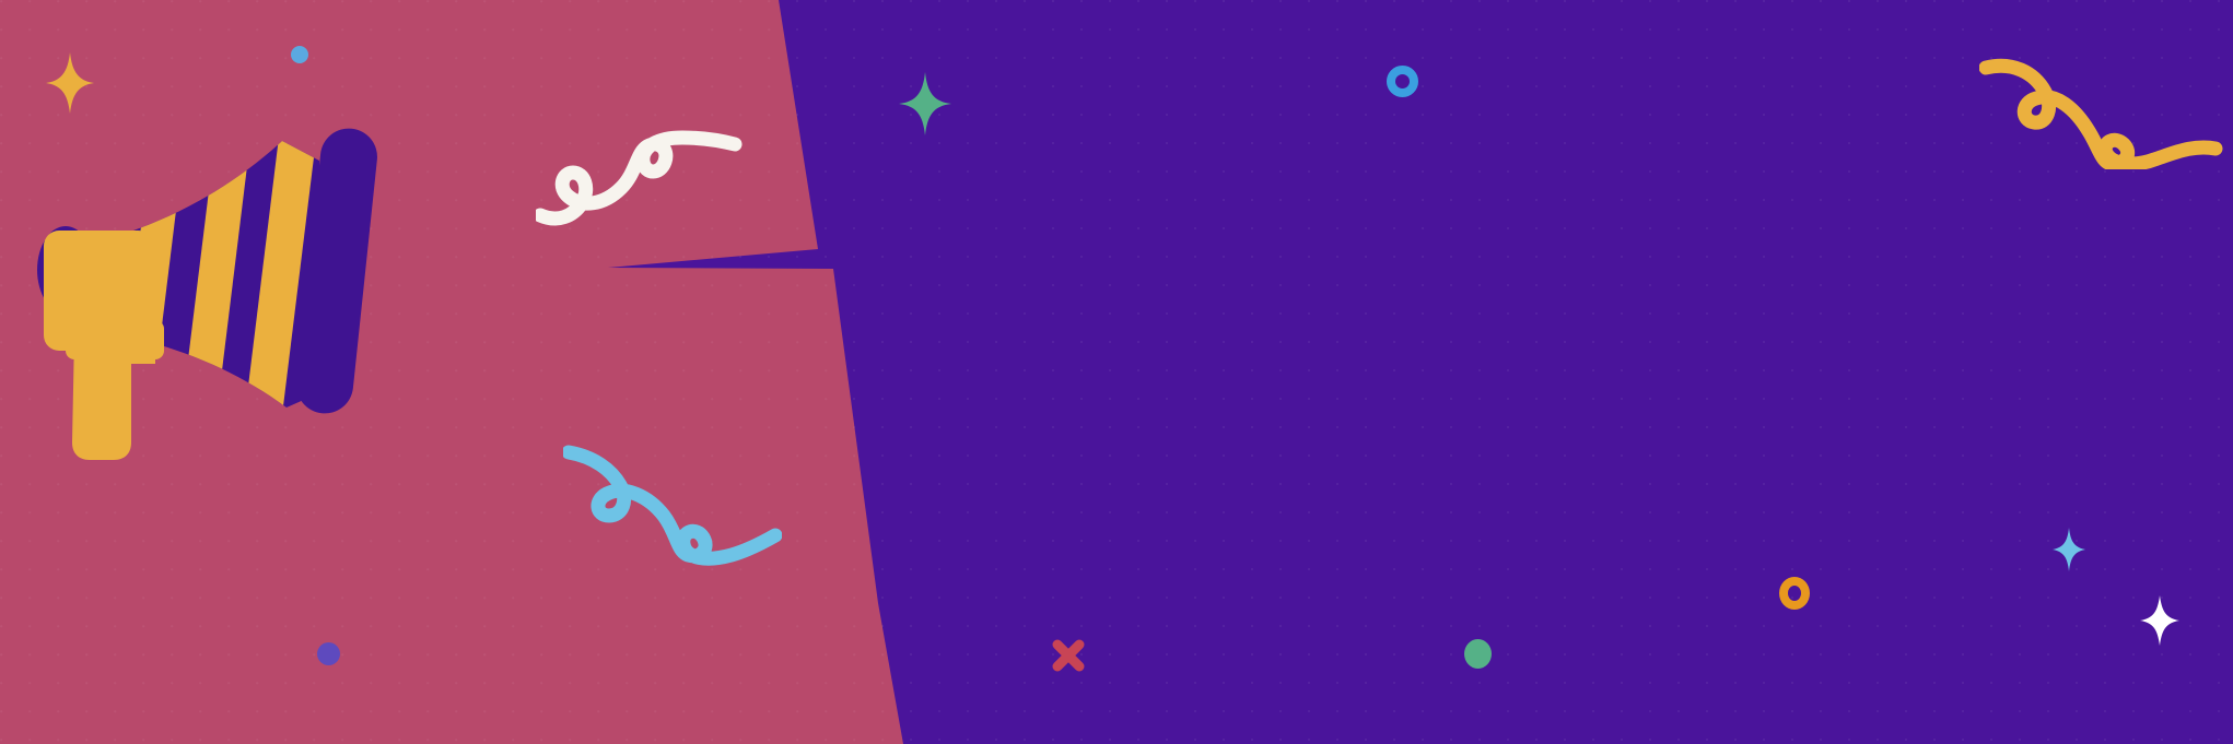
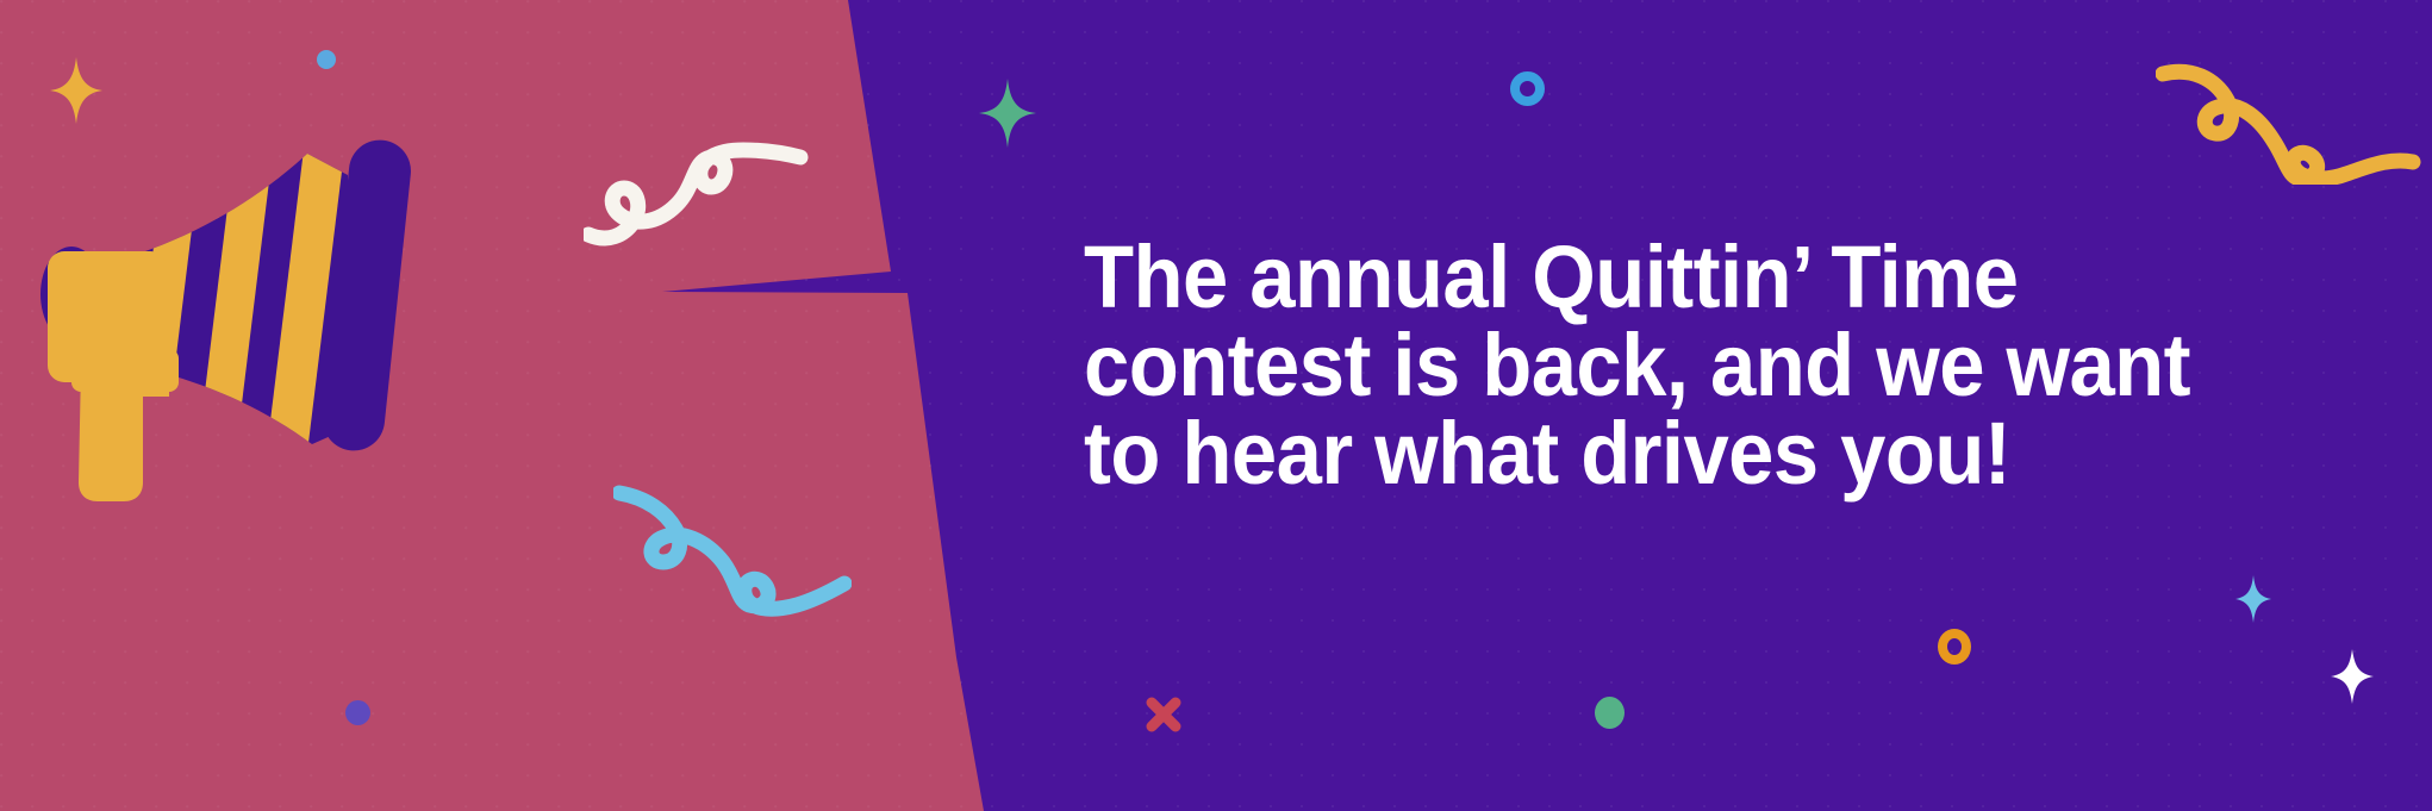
+ The annual Quittin’ Time
+ contest is back, and we want
+ to hear what drives you!
